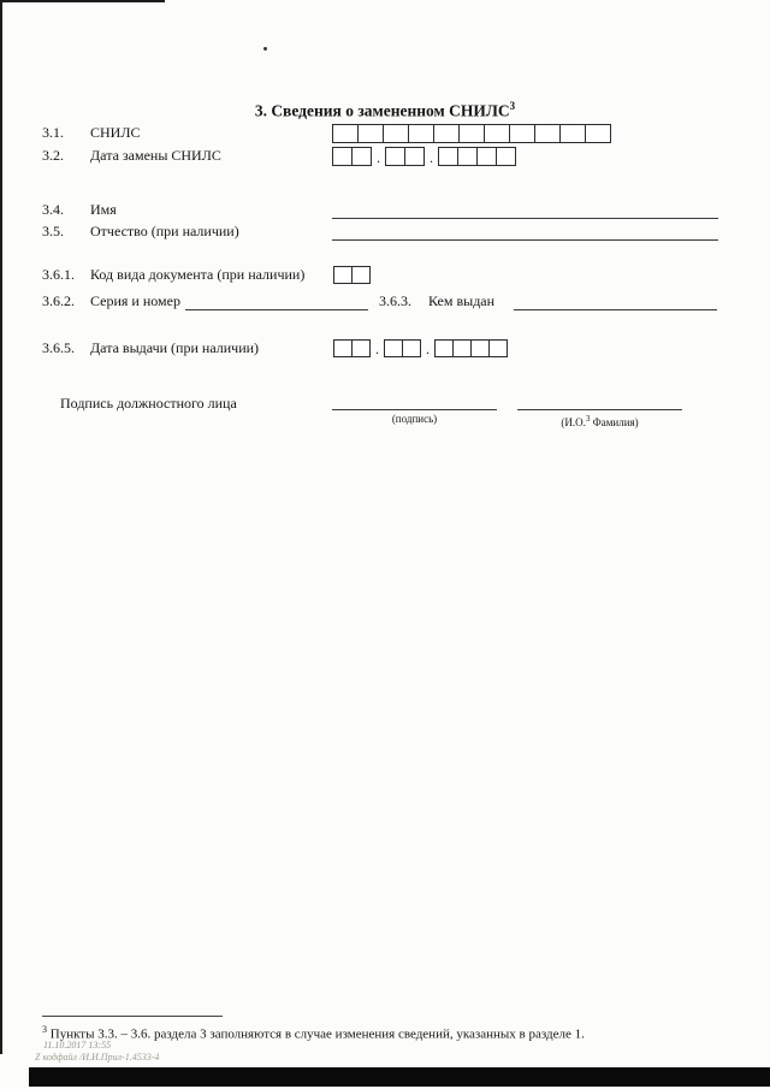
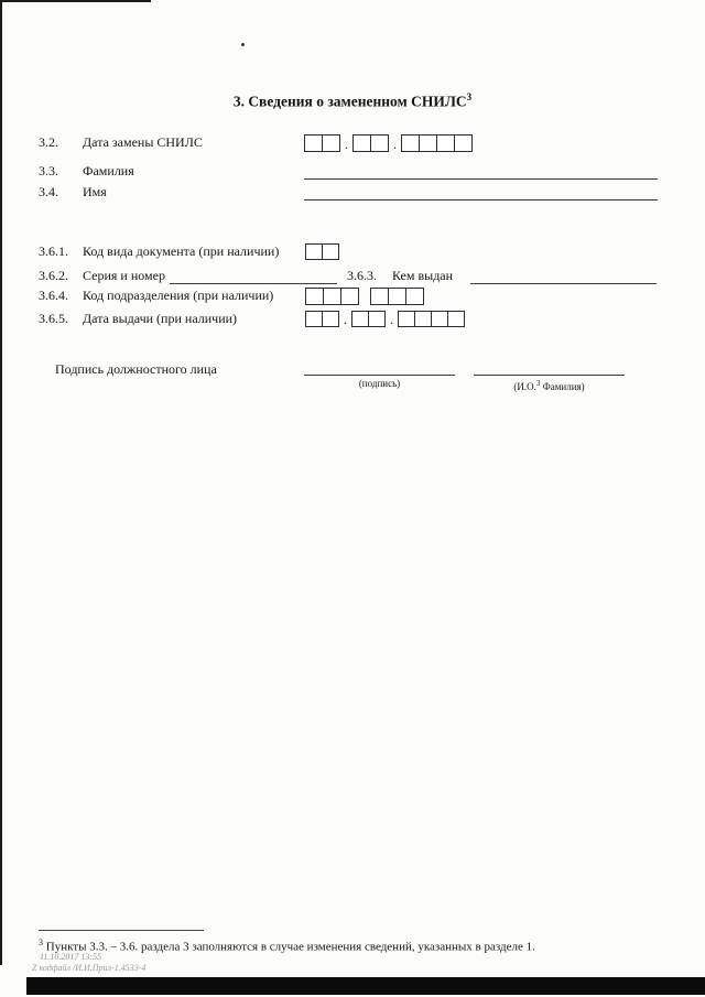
  3. Сведения о замененном СНИЛС3
- 3.1.
- СНИЛС
  3.2.
  Дата замены СНИЛС
  .
  .
+ 3.3.
+ Фамилия
  3.4.
  Имя
- 3.5.
- Отчество (при наличии)
  3.6.1.
  Код вида документа (при наличии)
  3.6.2.
  Серия и номер
  3.6.3.
  Кем выдан
+ 3.6.4.
+ Код подразделения (при наличии)
  3.6.5.
  Дата выдачи (при наличии)
  .
  .
  Подпись должностного лица
  (подпись)
  (И.О.3 Фамилия)
  3 Пункты 3.3. – 3.6. раздела 3 заполняются в случае изменения сведений, указанных в разделе 1.
  11.10.2017 13:55
  Z кодфайл /И.И.Прил-1.4533-4
